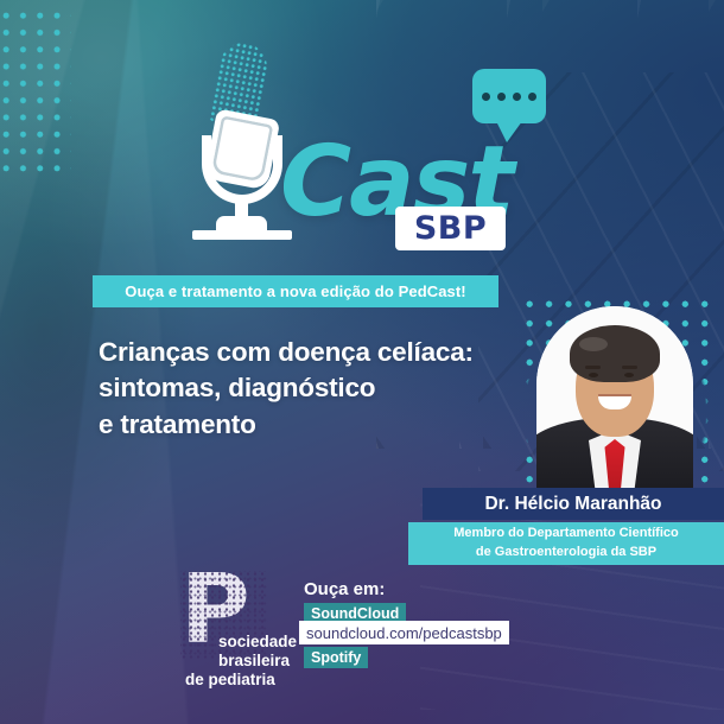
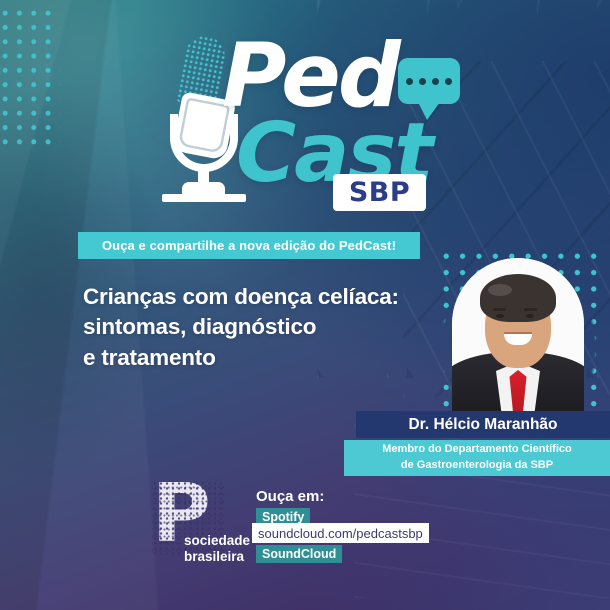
+ Ped
  Cast
  SBP
- Ouça e tratamento a nova edição do PedCast!
+ Ouça e compartilhe a nova edição do PedCast!
  Crianças com doença celíaca:
  sintomas, diagnóstico
  e tratamento
  Dr. Hélcio Maranhão
  Membro do Departamento Científico
  de Gastroenterologia da SBP
  sociedade
  brasileira
- de pediatria
  Ouça em:
- SoundCloud
+ Spotify
  soundcloud.com/pedcastsbp
- Spotify
+ SoundCloud
